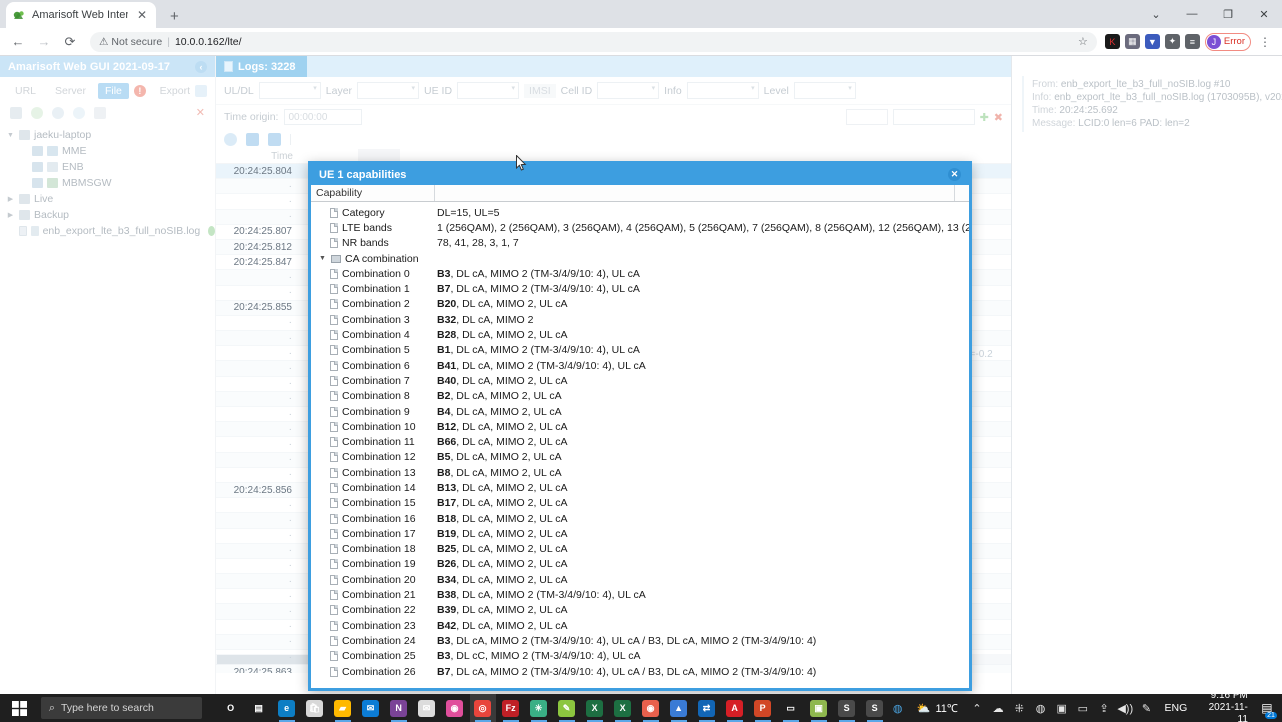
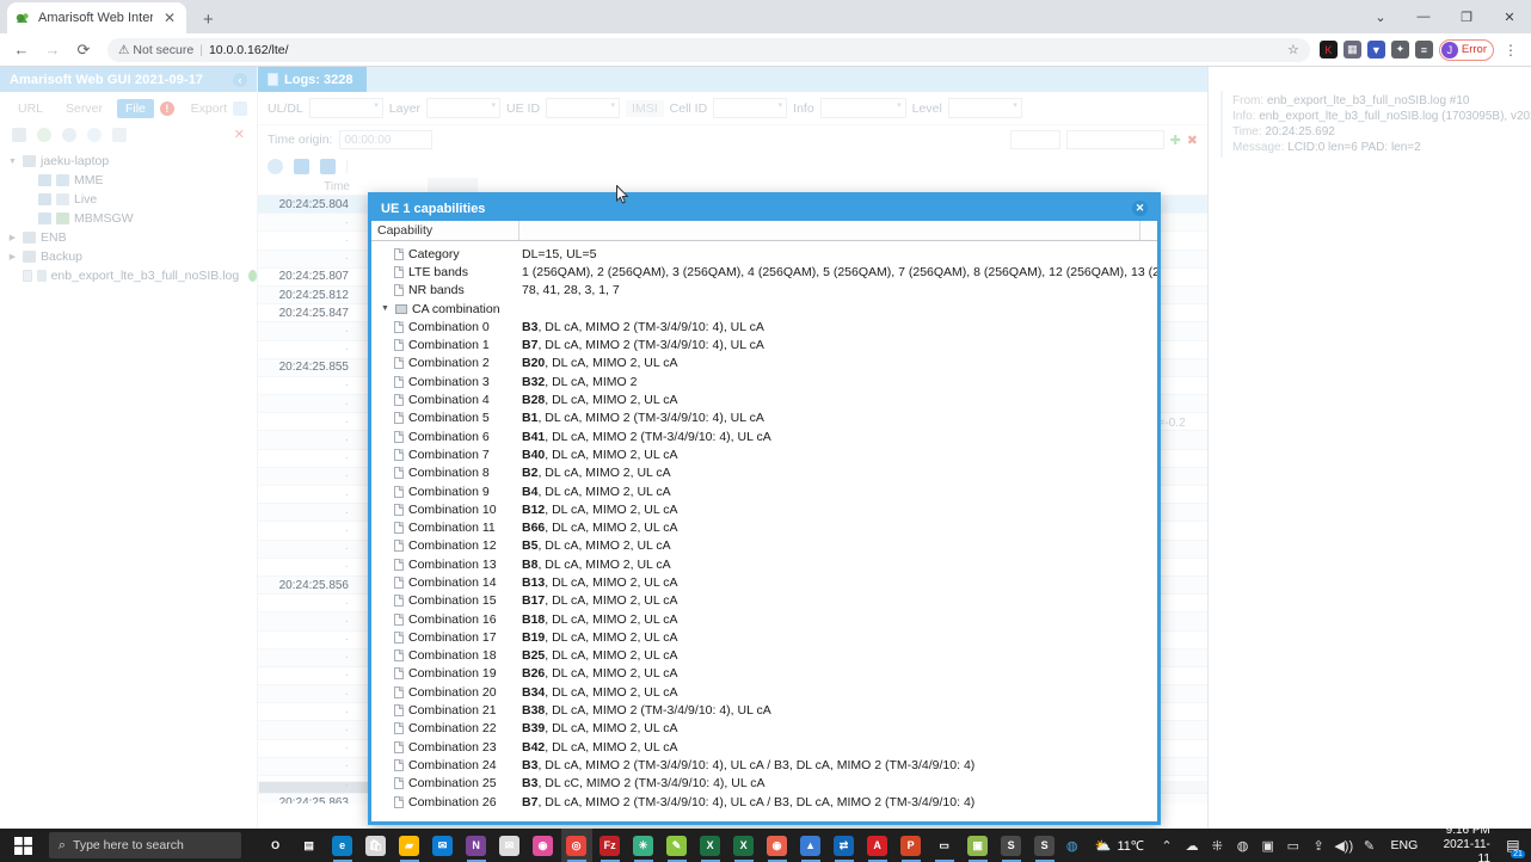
  ✕
  +
  ⌄
  —
  ❐
  ✕
  ←
  →
  ⟳
  ⚠
  Not secure
  |
  10.0.0.162/lte/
  ☆
  K
  ▦
  ▼
  ✦
  ≡
  J
  Error
  ⋮
  Amarisoft Web GUI 2021-09-17
  ‹
  URL
  Server
  File
  !
  Export
  ✕
  jaeku-laptop
  MME
- ENB
+ Live
  MBMSGW
- Live
+ ENB
  Backup
  enb_export_lte_b3_full_noSIB.log
  Logs: 3228
  UL/DL
  Layer
  UE ID
  IMSI
  Cell ID
  Info
  Level
  Time origin:
  00:00:00
  ✚
  ✖
  Time
  20:24:25.804
  ·
  ·
  ·
  20:24:25.807
  20:24:25.812
  20:24:25.847
  ·
  ·
  20:24:25.855
  ·
  ·
  ·
  ·
  ·
  ·
  ·
  ·
  ·
  ·
  ·
  20:24:25.856
  ·
  ·
  ·
  ·
  ·
  ·
  ·
  ·
  ·
  ·
  ·
  20:24:25.863
  =-0.2
  From: enb_export_lte_b3_full_noSIB.log #10
  Info: enb_export_lte_b3_full_noSIB.log (1703095B), v20
  Time: 20:24:25.692
  Message: LCID:0 len=6 PAD: len=2
  UE 1 capabilities
  ✕
  Capability
  Category
  DL=15, UL=5
  LTE bands
  1 (256QAM), 2 (256QAM), 3 (256QAM), 4 (256QAM), 5 (256QAM), 7 (256QAM), 8 (256QAM), 12 (256QAM), 13 (2
  NR bands
  78, 41, 28, 3, 1, 7
  CA combination
  Combination 0
  B3, DL cA, MIMO 2 (TM-3/4/9/10: 4), UL cA
  Combination 1
  B7, DL cA, MIMO 2 (TM-3/4/9/10: 4), UL cA
  Combination 2
  B20, DL cA, MIMO 2, UL cA
  Combination 3
  B32, DL cA, MIMO 2
  Combination 4
  B28, DL cA, MIMO 2, UL cA
  Combination 5
  B1, DL cA, MIMO 2 (TM-3/4/9/10: 4), UL cA
  Combination 6
  B41, DL cA, MIMO 2 (TM-3/4/9/10: 4), UL cA
  Combination 7
  B40, DL cA, MIMO 2, UL cA
  Combination 8
  B2, DL cA, MIMO 2, UL cA
  Combination 9
  B4, DL cA, MIMO 2, UL cA
  Combination 10
  B12, DL cA, MIMO 2, UL cA
  Combination 11
  B66, DL cA, MIMO 2, UL cA
  Combination 12
  B5, DL cA, MIMO 2, UL cA
  Combination 13
  B8, DL cA, MIMO 2, UL cA
  Combination 14
  B13, DL cA, MIMO 2, UL cA
  Combination 15
  B17, DL cA, MIMO 2, UL cA
  Combination 16
  B18, DL cA, MIMO 2, UL cA
  Combination 17
  B19, DL cA, MIMO 2, UL cA
  Combination 18
  B25, DL cA, MIMO 2, UL cA
  Combination 19
  B26, DL cA, MIMO 2, UL cA
  Combination 20
  B34, DL cA, MIMO 2, UL cA
  Combination 21
  B38, DL cA, MIMO 2 (TM-3/4/9/10: 4), UL cA
  Combination 22
  B39, DL cA, MIMO 2, UL cA
  Combination 23
  B42, DL cA, MIMO 2, UL cA
  Combination 24
  B3, DL cA, MIMO 2 (TM-3/4/9/10: 4), UL cA / B3, DL cA, MIMO 2 (TM-3/4/9/10: 4)
  Combination 25
  B3, DL cC, MIMO 2 (TM-3/4/9/10: 4), UL cA
  Combination 26
  B7, DL cA, MIMO 2 (TM-3/4/9/10: 4), UL cA / B3, DL cA, MIMO 2 (TM-3/4/9/10: 4)
  ⌕
  Type here to search
  O
  ▤
  e
  🛍
  ▰
  ✉
  N
  ✉
  ◉
  ◎
  Fz
  ✳
  ✎
  X
  X
  ◉
  ▲
  ⇄
  A
  P
  ▭
  ▣
  S
  S
  ◍
  ⛅
  11℃
  ⌃
  ☁
  ⁜
  ◍
  ▣
  ▭
  ⇪
  ◀))
  ✎
  ENG
  9:16 PM
  2021-11-11
  ▤
